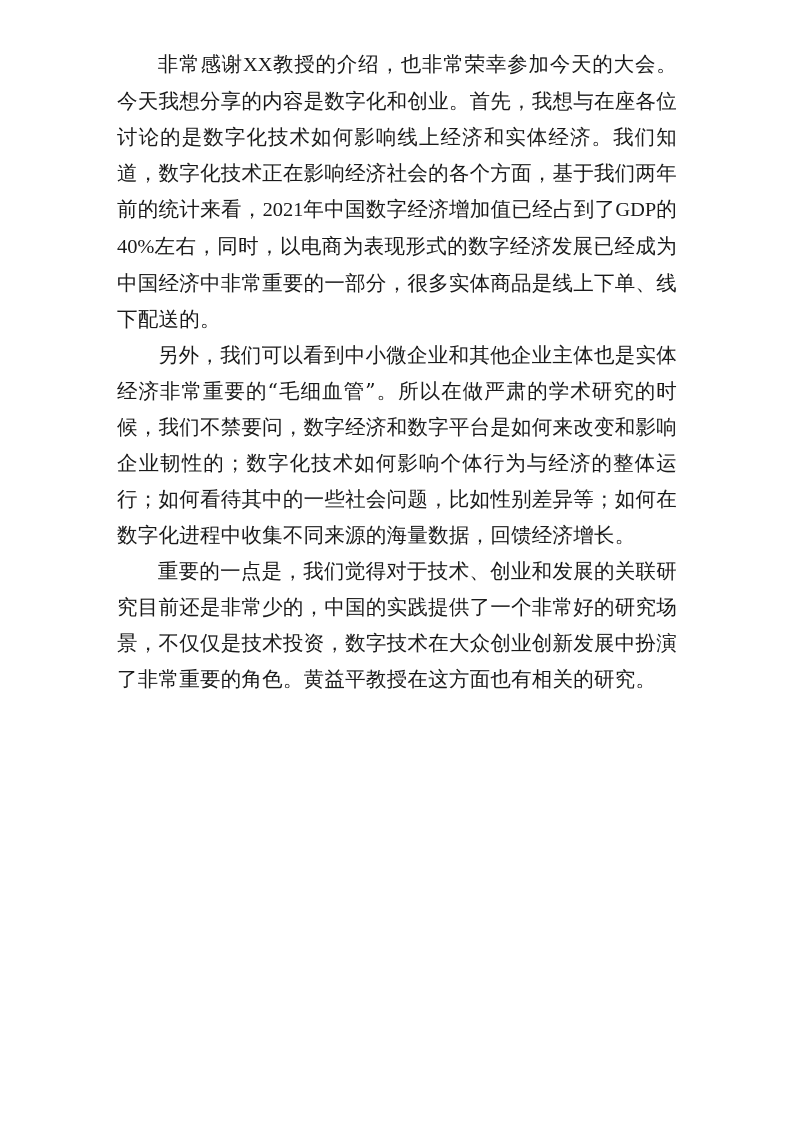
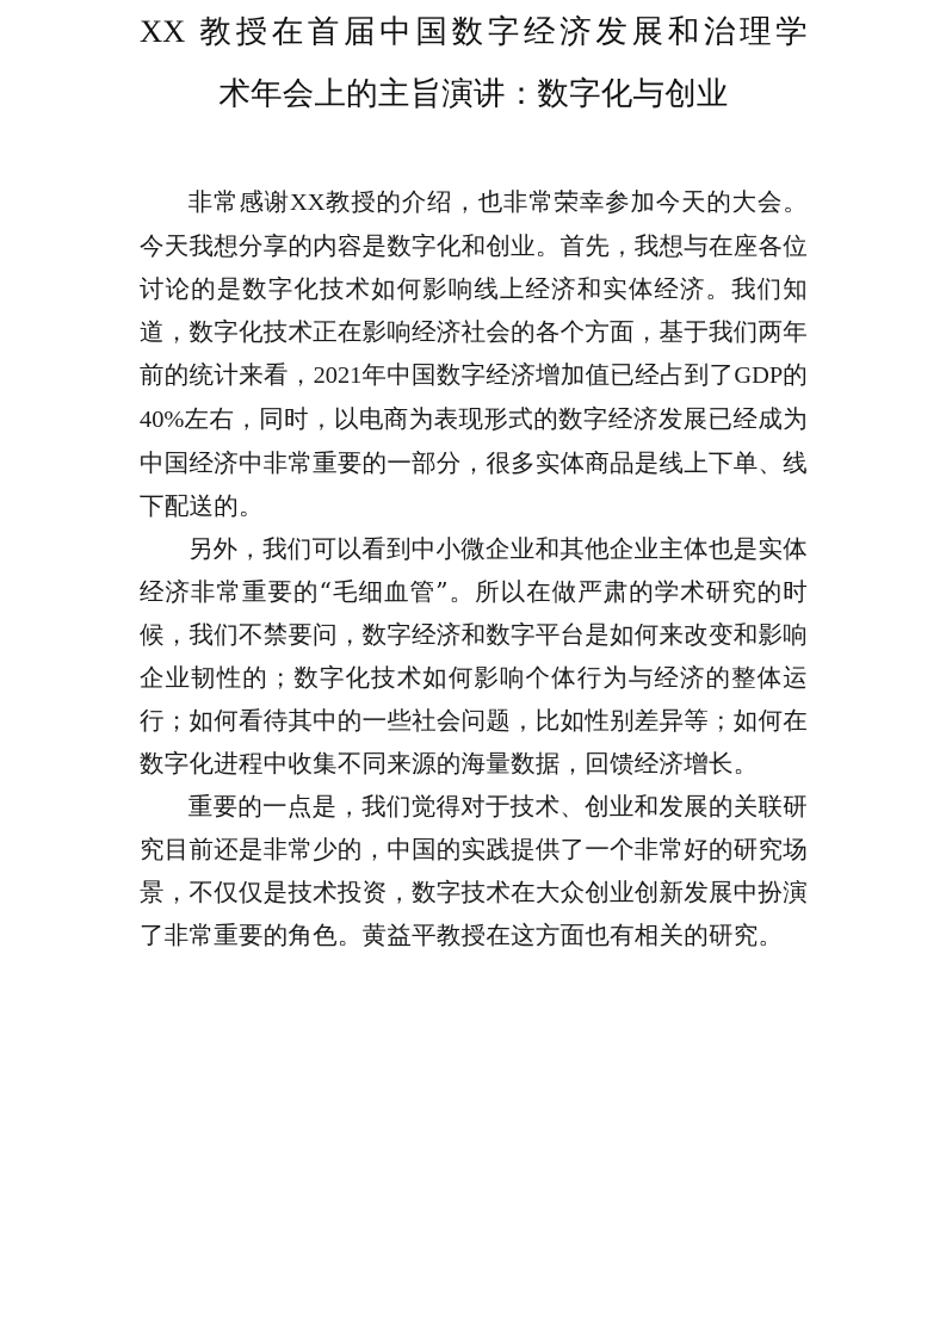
+ XX 教授在首届中国数字经济发展和治理学
+ 术年会上的主旨演讲：数字化与创业
  非常感谢XX教授的介绍，也非常荣幸参加今天的大会。今天我想分享的内容是数字化和创业。首先，我想与在座各位讨论的是数字化技术如何影响线上经济和实体经济。我们知道，数字化技术正在影响经济社会的各个方面，基于我们两年前的统计来看，2021年中国数字经济增加值已经占到了GDP的40%左右，同时，以电商为表现形式的数字经济发展已经成为中国经济中非常重要的一部分，很多实体商品是线上下单、线下配送的。
  另外，我们可以看到中小微企业和其他企业主体也是实体经济非常重要的“毛细血管”。所以在做严肃的学术研究的时候，我们不禁要问，数字经济和数字平台是如何来改变和影响企业韧性的；数字化技术如何影响个体行为与经济的整体运行；如何看待其中的一些社会问题，比如性别差异等；如何在数字化进程中收集不同来源的海量数据，回馈经济增长。
  重要的一点是，我们觉得对于技术、创业和发展的关联研究目前还是非常少的，中国的实践提供了一个非常好的研究场景，不仅仅是技术投资，数字技术在大众创业创新发展中扮演了非常重要的角色。黄益平教授在这方面也有相关的研究。
